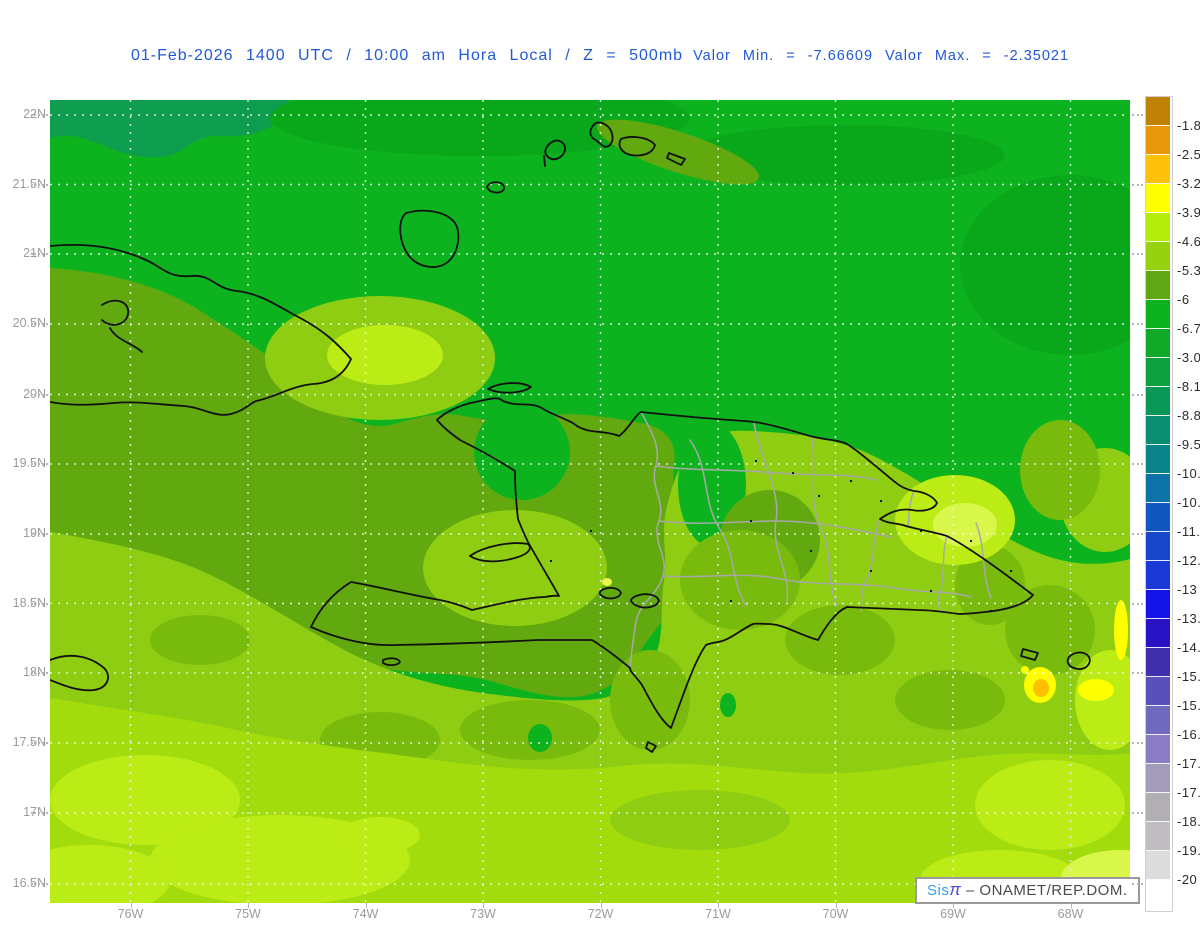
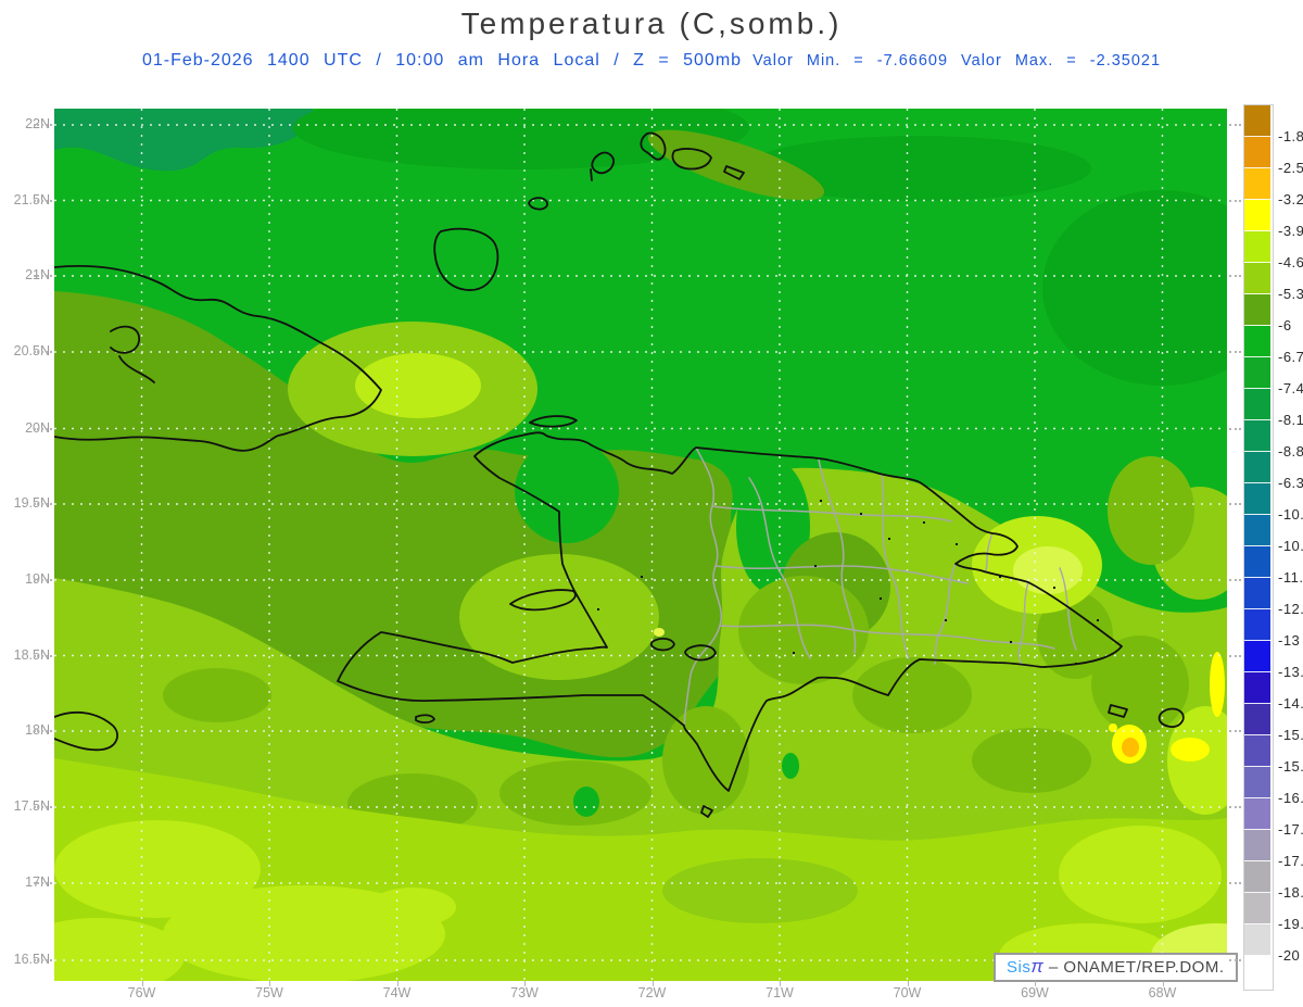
+ Temperatura (C,somb.)
  01-Feb-2026 1400 UTC / 10:00 am Hora Local / Z = 500mb Valor Min. = -7.66609 Valor Max. = -2.35021
  Sisπ – ONAMET/REP.DOM.
  22N
  21.5N
  21N
  20.5N
  20N
  19.5N
  19N
  18.5N
  18N
  17.5N
  17N
  16.5N
  76W
  75W
  74W
  73W
  72W
  71W
  70W
  69W
  68W
  -1.8
  -2.5
  -3.2
  -3.9
  -4.6
  -5.3
  -6
  -6.7
- -3.0
+ -7.4
  -8.1
  -8.8
- -9.5
+ -6.3
  -10.
  -10.
  -11.
  -12.
  -13
  -13.
  -14.
  -15.
  -15.
  -16.
  -17.
  -17.
  -18.
  -19.
  -20
